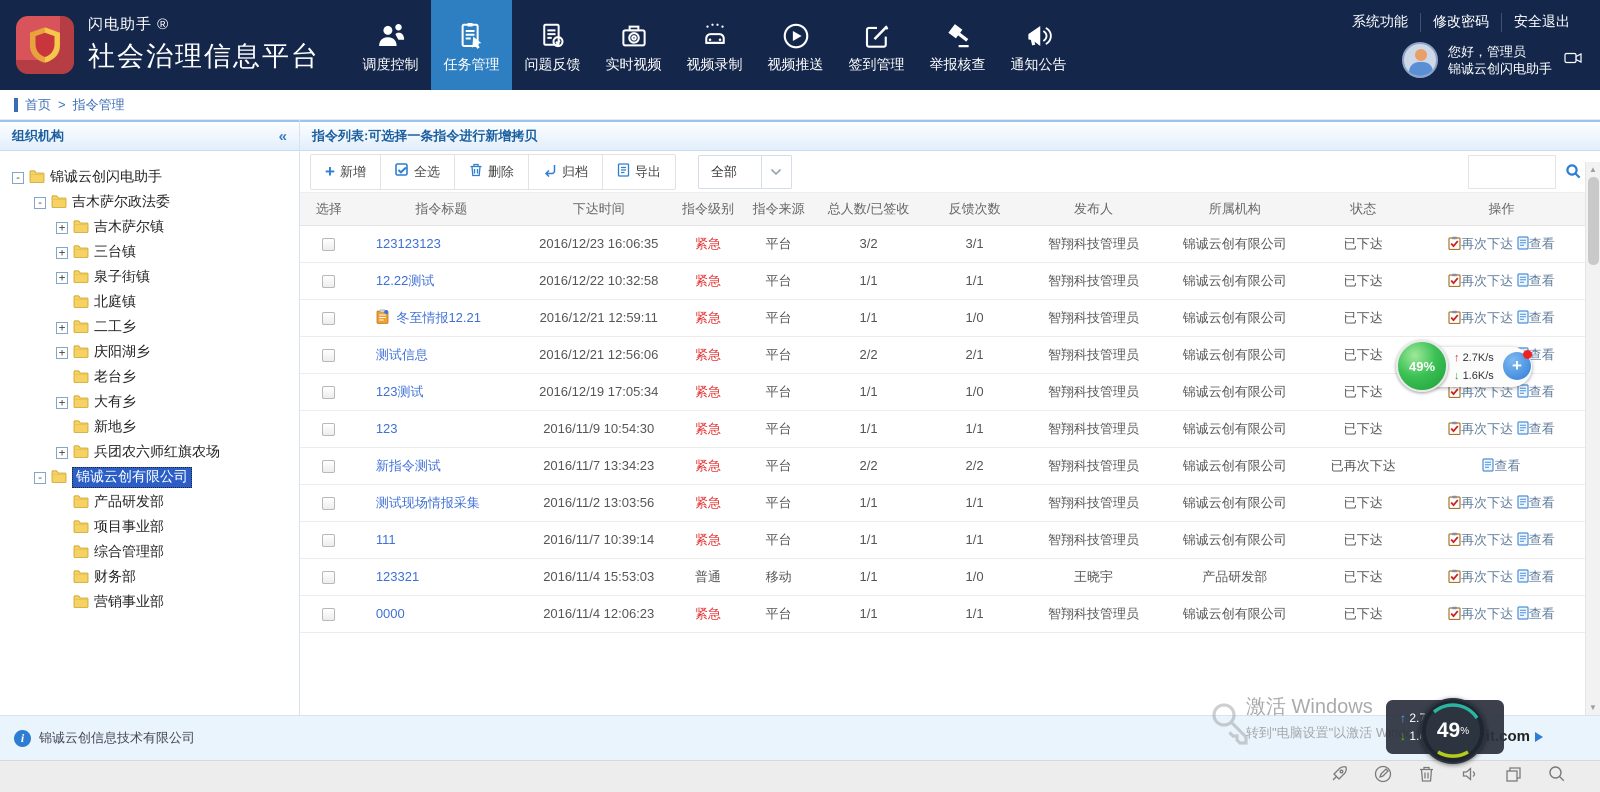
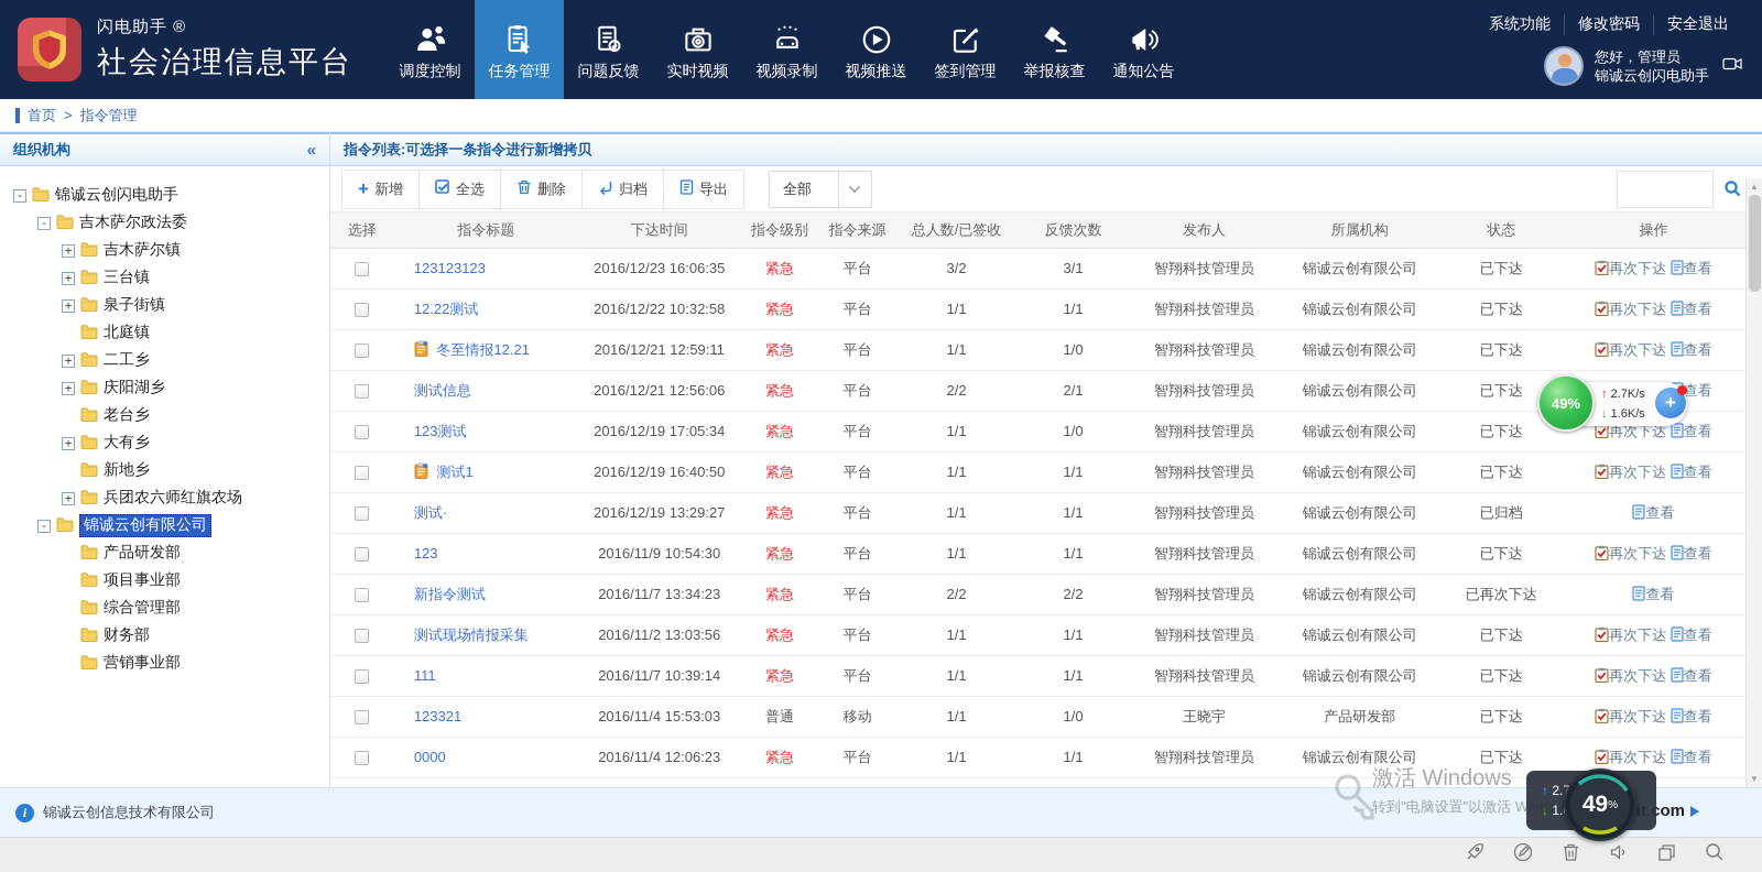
  闪电助手 ®
  社会治理信息平台
  调度控制
  任务管理
  问题反馈
  实时视频
  视频录制
  视频推送
  签到管理
  举报核查
  通知公告
  系统功能
  修改密码
  安全退出
  您好，管理员
  锦诚云创闪电助手
  首页
  >
  指令管理
  组织机构
  «
  -
  锦诚云创闪电助手
  -
  吉木萨尔政法委
  +
  吉木萨尔镇
  +
  三台镇
  +
  泉子街镇
  北庭镇
  +
  二工乡
  +
  庆阳湖乡
  老台乡
  +
  大有乡
  新地乡
  +
  兵团农六师红旗农场
  -
  锦诚云创有限公司
  产品研发部
  项目事业部
  综合管理部
  财务部
  营销事业部
  指令列表:可选择一条指令进行新增拷贝
  +
  新增
  全选
  删除
  归档
  导出
  全部
  选择	指令标题	下达时间	指令级别	指令来源	总人数/已签收	反馈次数	发布人	所属机构	状态	操作
  	123123123	2016/12/23 16:06:35	紧急	平台	3/2	3/1	智翔科技管理员	锦诚云创有限公司	已下达	再次下达 查看
  	12.22测试	2016/12/22 10:32:58	紧急	平台	1/1	1/1	智翔科技管理员	锦诚云创有限公司	已下达	再次下达 查看
  	冬至情报12.21	2016/12/21 12:59:11	紧急	平台	1/1	1/0	智翔科技管理员	锦诚云创有限公司	已下达	再次下达 查看
  	测试信息	2016/12/21 12:56:06	紧急	平台	2/2	2/1	智翔科技管理员	锦诚云创有限公司	已下达	查看
  	123测试	2016/12/19 17:05:34	紧急	平台	1/1	1/0	智翔科技管理员	锦诚云创有限公司	已下达	再次下达 查看
+ 	测试1	2016/12/19 16:40:50	紧急	平台	1/1	1/1	智翔科技管理员	锦诚云创有限公司	已下达	再次下达 查看
+ 	测试·	2016/12/19 13:29:27	紧急	平台	1/1	1/1	智翔科技管理员	锦诚云创有限公司	已归档	查看
  	123	2016/11/9 10:54:30	紧急	平台	1/1	1/1	智翔科技管理员	锦诚云创有限公司	已下达	再次下达 查看
  	新指令测试	2016/11/7 13:34:23	紧急	平台	2/2	2/2	智翔科技管理员	锦诚云创有限公司	已再次下达	查看
  	测试现场情报采集	2016/11/2 13:03:56	紧急	平台	1/1	1/1	智翔科技管理员	锦诚云创有限公司	已下达	再次下达 查看
  	111	2016/11/7 10:39:14	紧急	平台	1/1	1/1	智翔科技管理员	锦诚云创有限公司	已下达	再次下达 查看
  	123321	2016/11/4 15:53:03	普通	移动	1/1	1/0	王晓宇	产品研发部	已下达	再次下达 查看
  	0000	2016/11/4 12:06:23	紧急	平台	1/1	1/1	智翔科技管理员	锦诚云创有限公司	已下达	再次下达 查看
  ▲
  ▼
  i
  锦诚云创信息技术有限公司
  49%
  ↑ 2.7K/s
  ↓ 1.6K/s
  +
  激活 Windows
  49
  %
